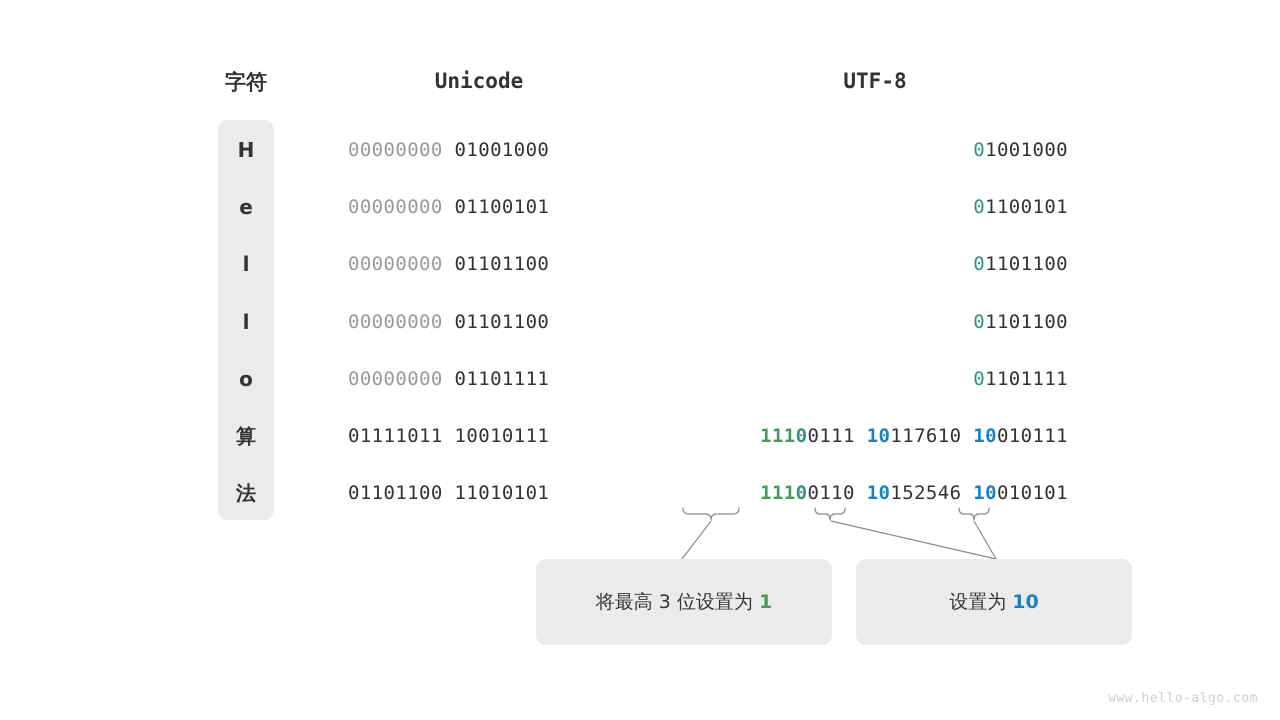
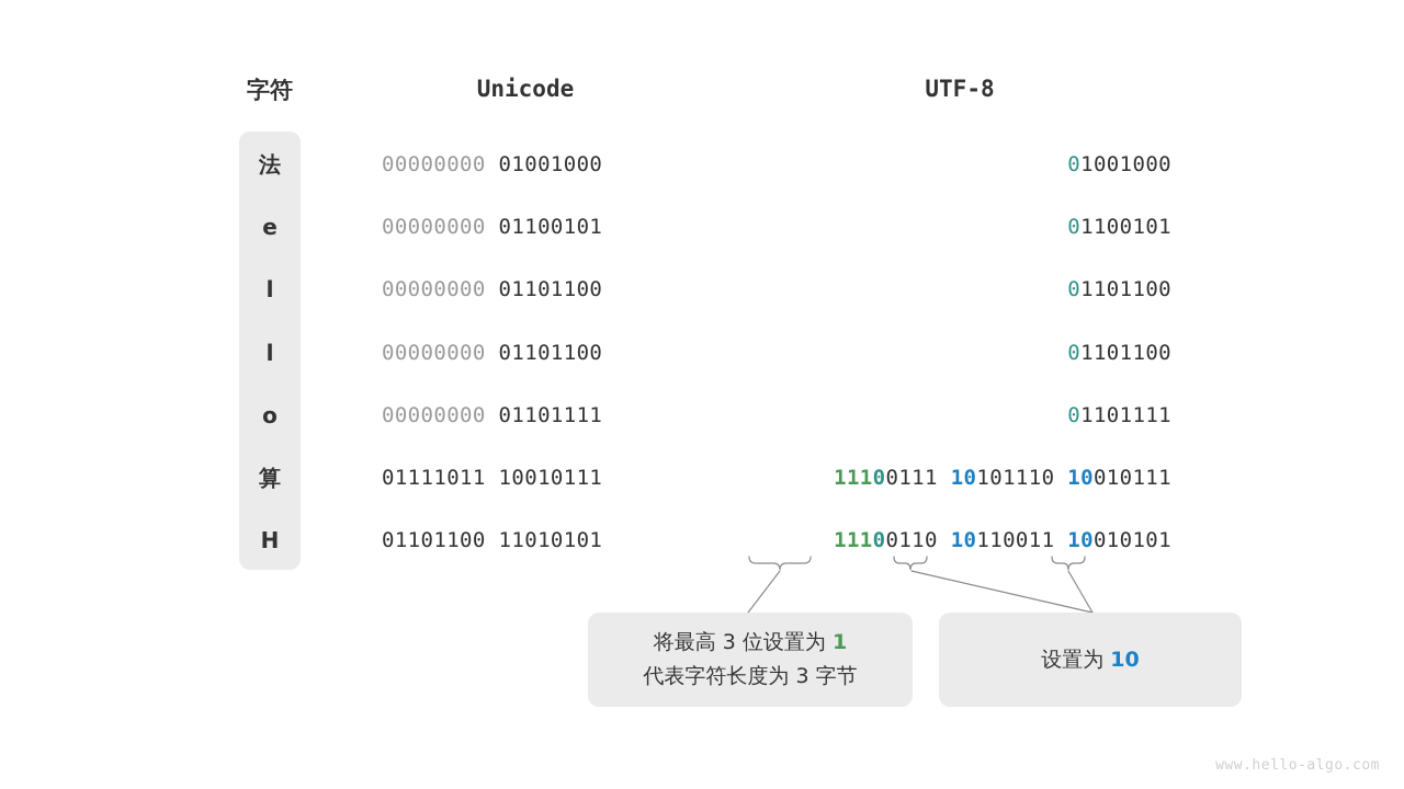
  字符
  Unicode
  UTF-8
- H
+ 法
  00000000 01001000
  01001000
  e
  00000000 01100101
  01100101
  l
  00000000 01101100
  01101100
  l
  00000000 01101100
  01101100
  o
  00000000 01101111
  01101111
  算
  01111011 10010111
- 11100111 10117610 10010111
+ 11100111 10101110 10010111
- 法
+ H
  01101100 11010101
- 11100110 10152546 10010101
+ 11100110 10110011 10010101
  将最高 3 位设置为 1
+ 代表字符长度为 3 字节
  设置为 10
  www.hello-algo.com
